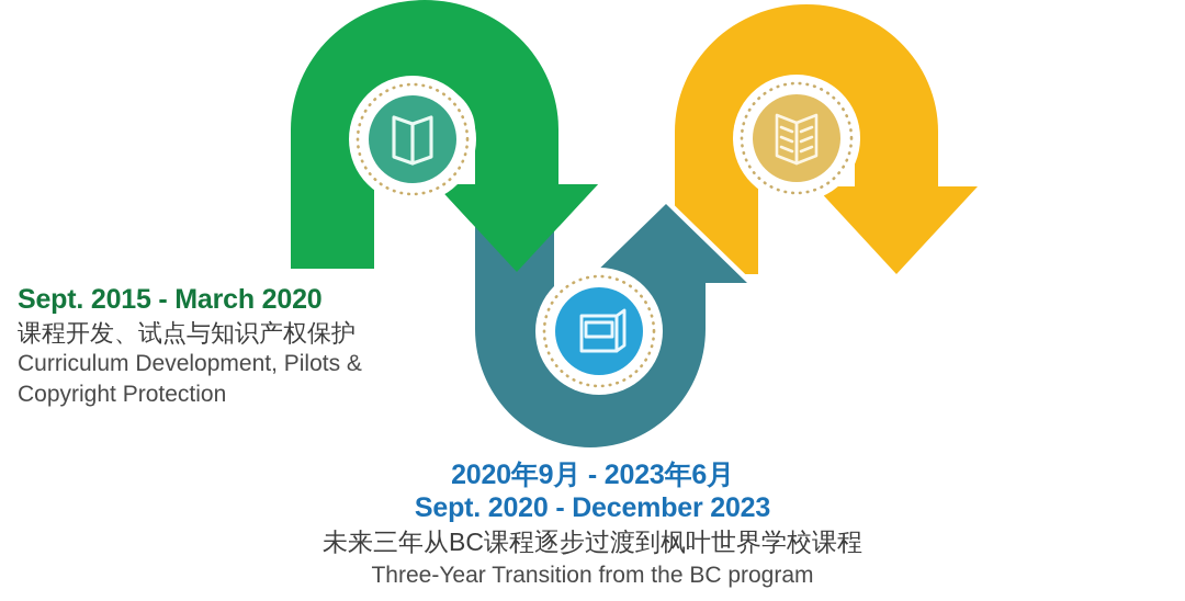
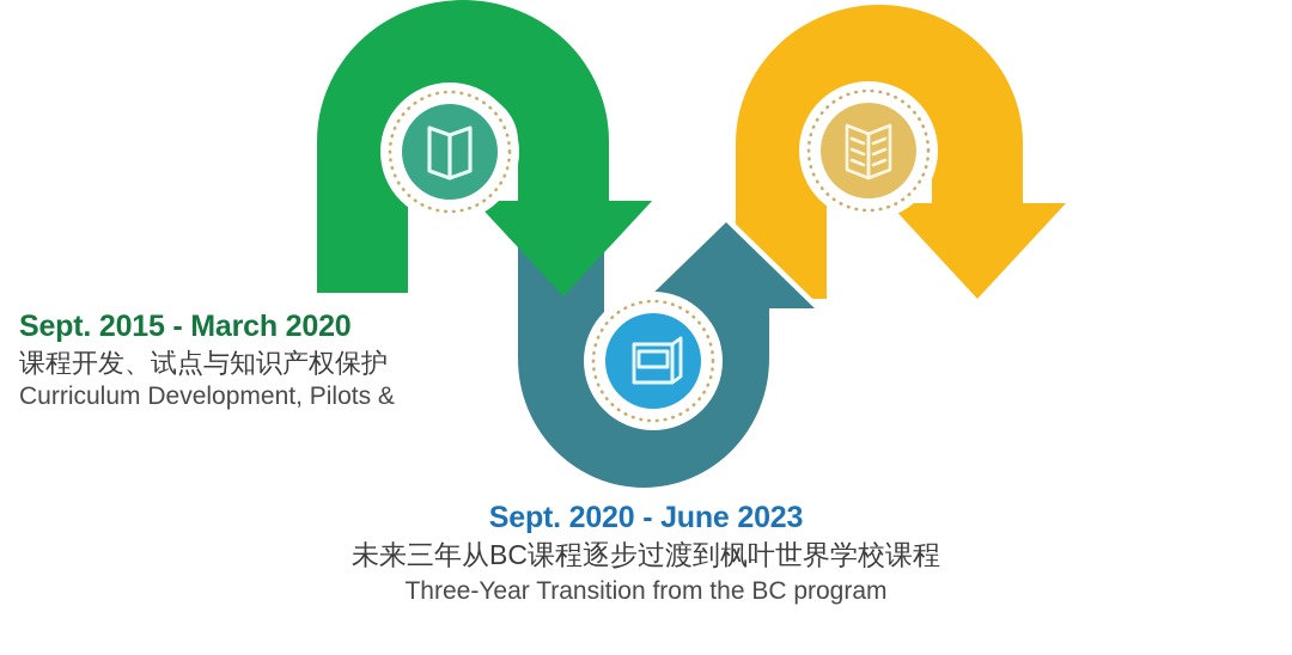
  Sept. 2015 - March 2020
  课程开发、试点与知识产权保护
  Curriculum Development, Pilots &
- Copyright Protection
- 2020年9月 - 2023年6月
- Sept. 2020 - December 2023
+ Sept. 2020 - June 2023
  未来三年从BC课程逐步过渡到枫叶世界学校课程
  Three-Year Transition from the BC program
